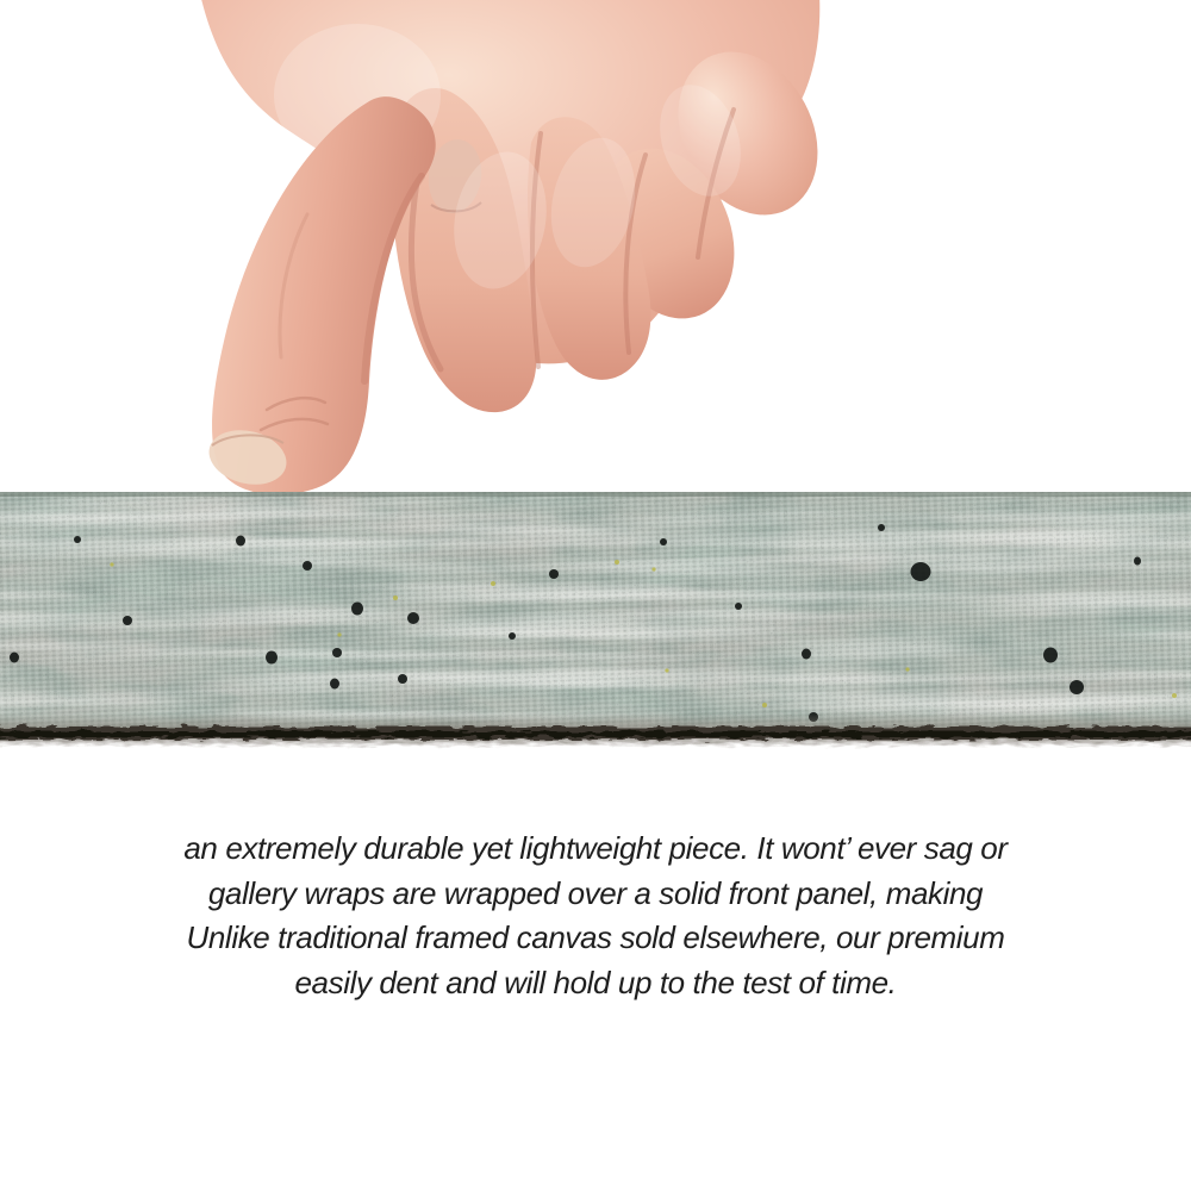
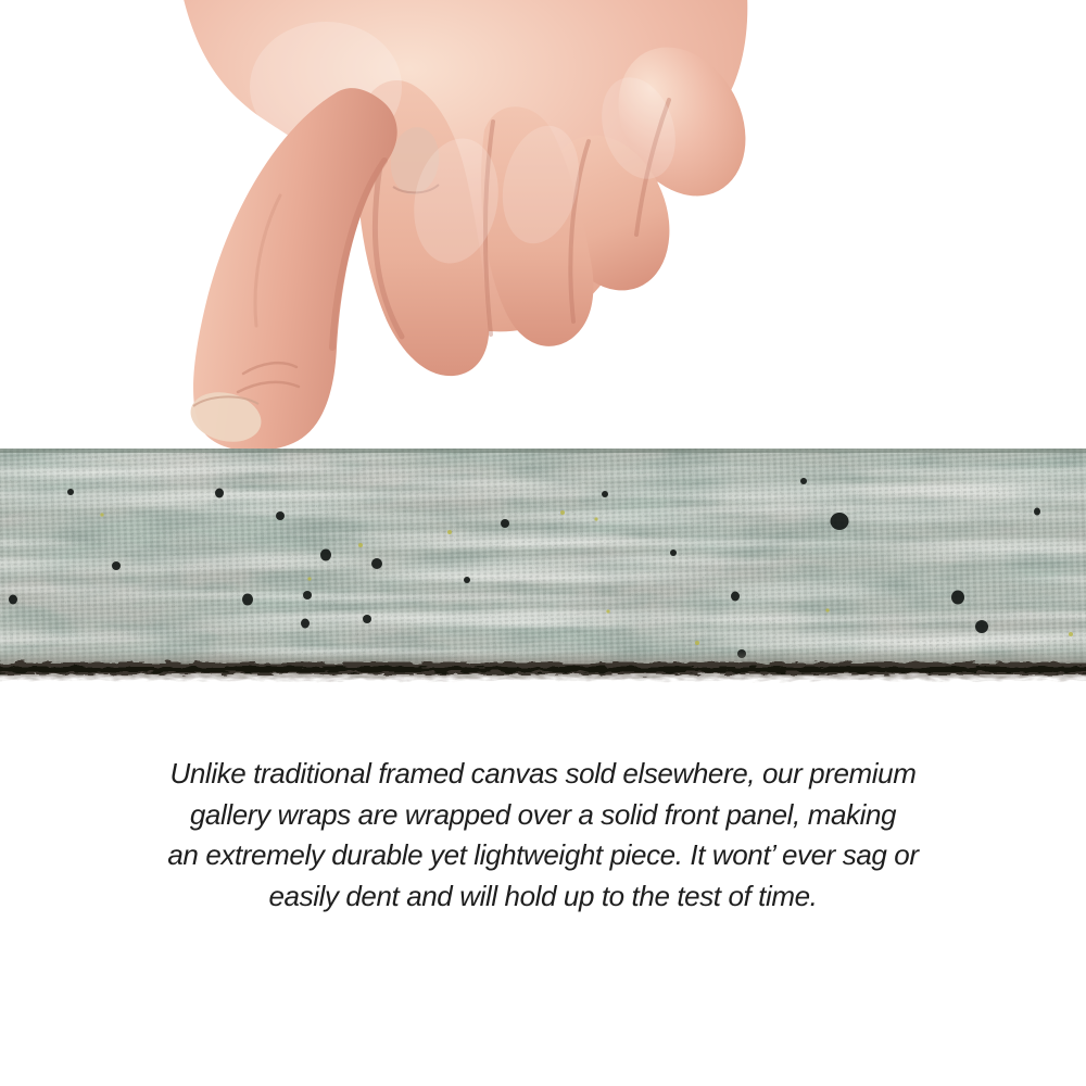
- an extremely durable yet lightweight piece. It wont’ ever sag or
+ Unlike traditional framed canvas sold elsewhere, our premium
  gallery wraps are wrapped over a solid front panel, making
- Unlike traditional framed canvas sold elsewhere, our premium
+ an extremely durable yet lightweight piece. It wont’ ever sag or
  easily dent and will hold up to the test of time.
